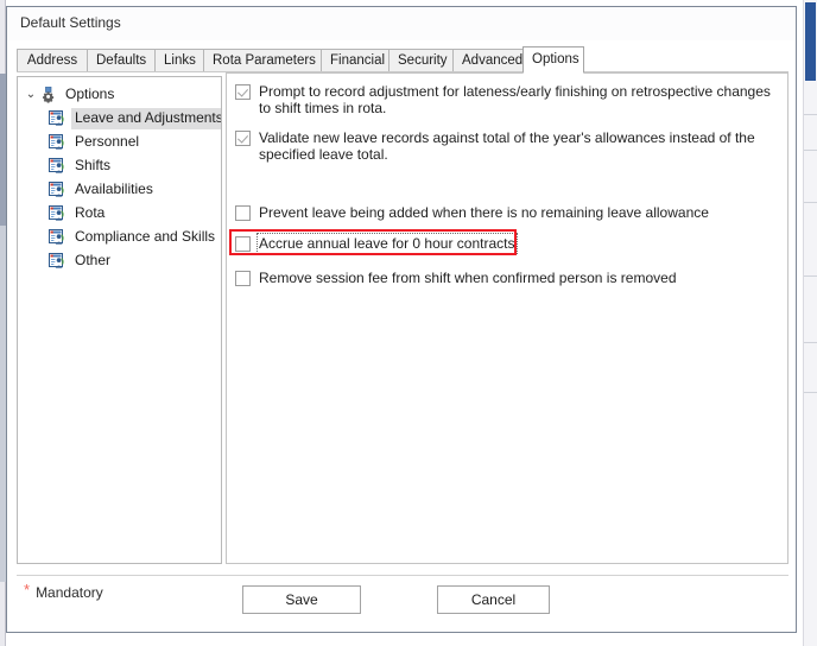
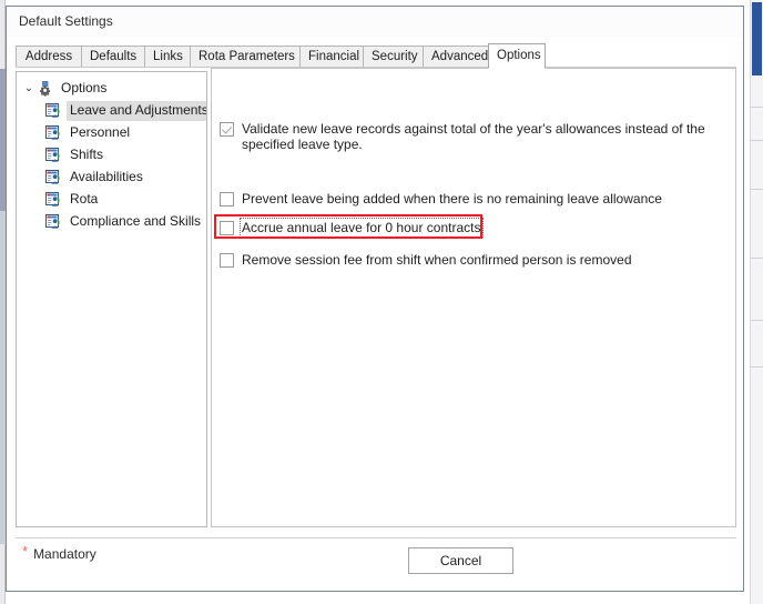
  Default Settings
  Address
  Defaults
  Links
  Rota Parameters
  Financial
  Security
  Advanced
  Options
  ⌄
  Options
  Leave and Adjustments
  Personnel
  Shifts
  Availabilities
  Rota
  Compliance and Skills
- Other
- Prompt to record adjustment for lateness/early finishing on retrospective changes to shift times in rota.
- Validate new leave records against total of the year's allowances instead of the specified leave total.
+ Validate new leave records against total of the year's allowances instead of the specified leave type.
  Prevent leave being added when there is no remaining leave allowance
  Accrue annual leave for 0 hour contracts
  Remove session fee from shift when confirmed person is removed
  *
  Mandatory
- Save
  Cancel
